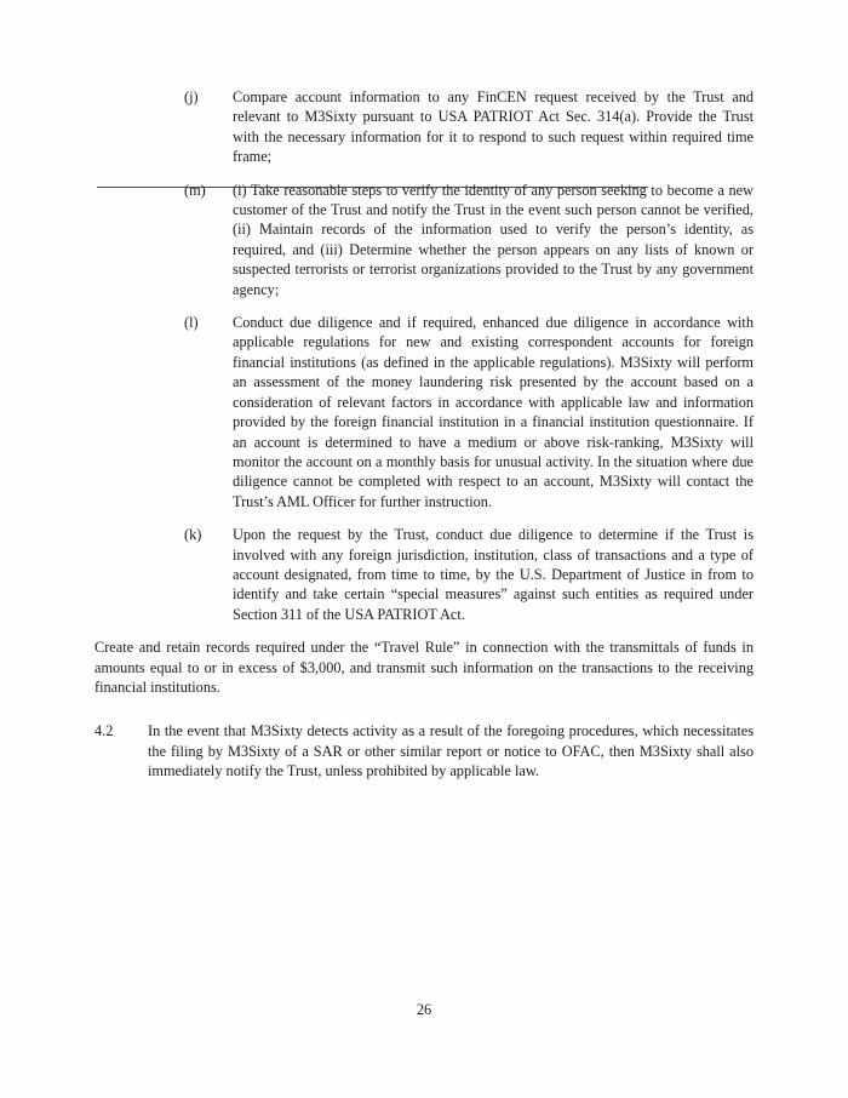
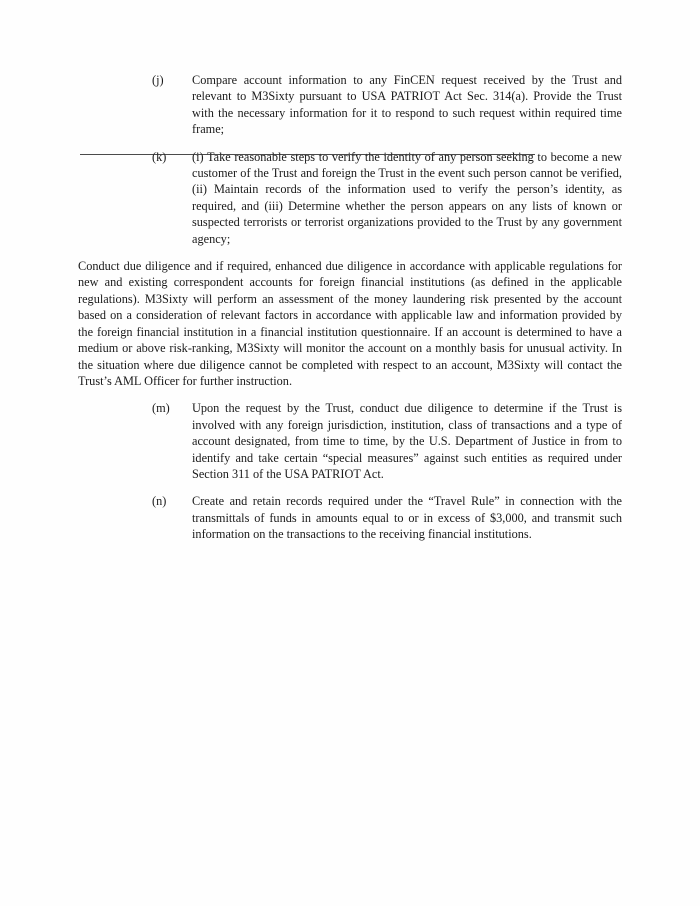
  (j)
  Compare account information to any FinCEN request received by the Trust and relevant to M3Sixty pursuant to USA PATRIOT Act Sec. 314(a). Provide the Trust with the necessary information for it to respond to such request within required time frame;
- (m)
+ (k)
- (i) Take reasonable steps to verify the identity of any person seeking to become a new customer of the Trust and notify the Trust in the event such person cannot be verified, (ii) Maintain records of the information used to verify the person’s identity, as required, and (iii) Determine whether the person appears on any lists of known or suspected terrorists or terrorist organizations provided to the Trust by any government agency;
+ (i) Take reasonable steps to verify the identity of any person seeking to become a new customer of the Trust and foreign the Trust in the event such person cannot be verified, (ii) Maintain records of the information used to verify the person’s identity, as required, and (iii) Determine whether the person appears on any lists of known or suspected terrorists or terrorist organizations provided to the Trust by any government agency;
- (l)
  Conduct due diligence and if required, enhanced due diligence in accordance with applicable regulations for new and existing correspondent accounts for foreign financial institutions (as defined in the applicable regulations). M3Sixty will perform an assessment of the money laundering risk presented by the account based on a consideration of relevant factors in accordance with applicable law and information provided by the foreign financial institution in a financial institution questionnaire. If an account is determined to have a medium or above risk-ranking, M3Sixty will monitor the account on a monthly basis for unusual activity. In the situation where due diligence cannot be completed with respect to an account, M3Sixty will contact the Trust’s AML Officer for further instruction.
- (k)
+ (m)
  Upon the request by the Trust, conduct due diligence to determine if the Trust is involved with any foreign jurisdiction, institution, class of transactions and a type of account designated, from time to time, by the U.S. Department of Justice in from to identify and take certain “special measures” against such entities as required under Section 311 of the USA PATRIOT Act.
+ (n)
  Create and retain records required under the “Travel Rule” in connection with the transmittals of funds in amounts equal to or in excess of $3,000, and transmit such information on the transactions to the receiving financial institutions.
- 4.2
- In the event that M3Sixty detects activity as a result of the foregoing procedures, which necessitates the filing by M3Sixty of a SAR or other similar report or notice to OFAC, then M3Sixty shall also immediately notify the Trust, unless prohibited by applicable law.
- 26
